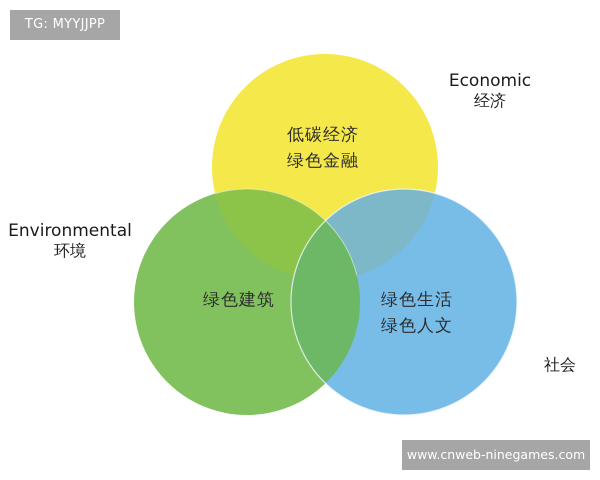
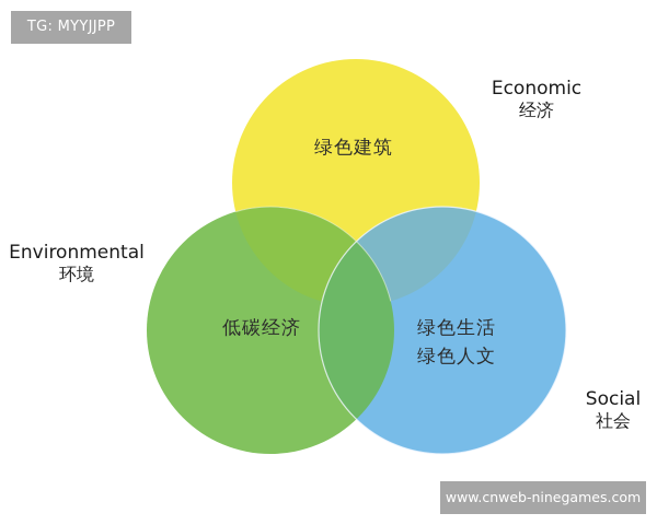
  TG: MYYJJPP
  Economic
  经济
  Environmental
  环境
+ Social
  社会
- 低碳经济
+ 绿色建筑
- 绿色金融
- 绿色建筑
+ 低碳经济
  绿色生活
  绿色人文
  www.cnweb-ninegames.com
